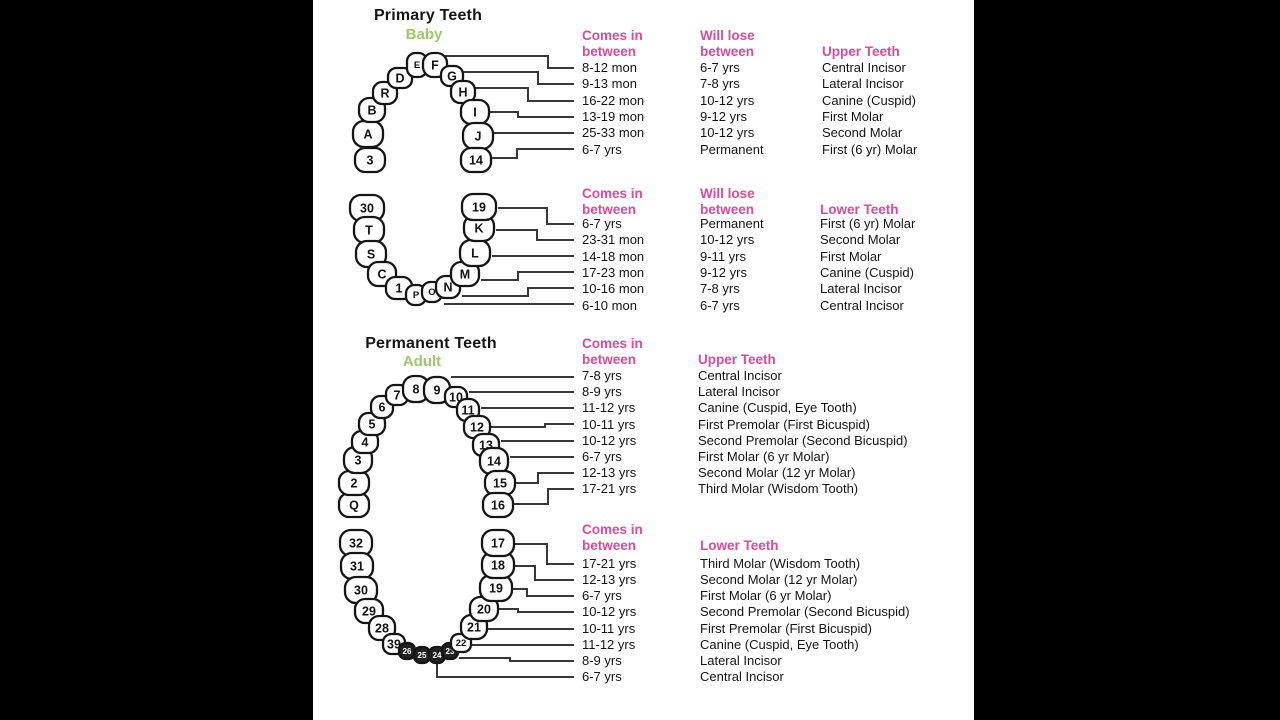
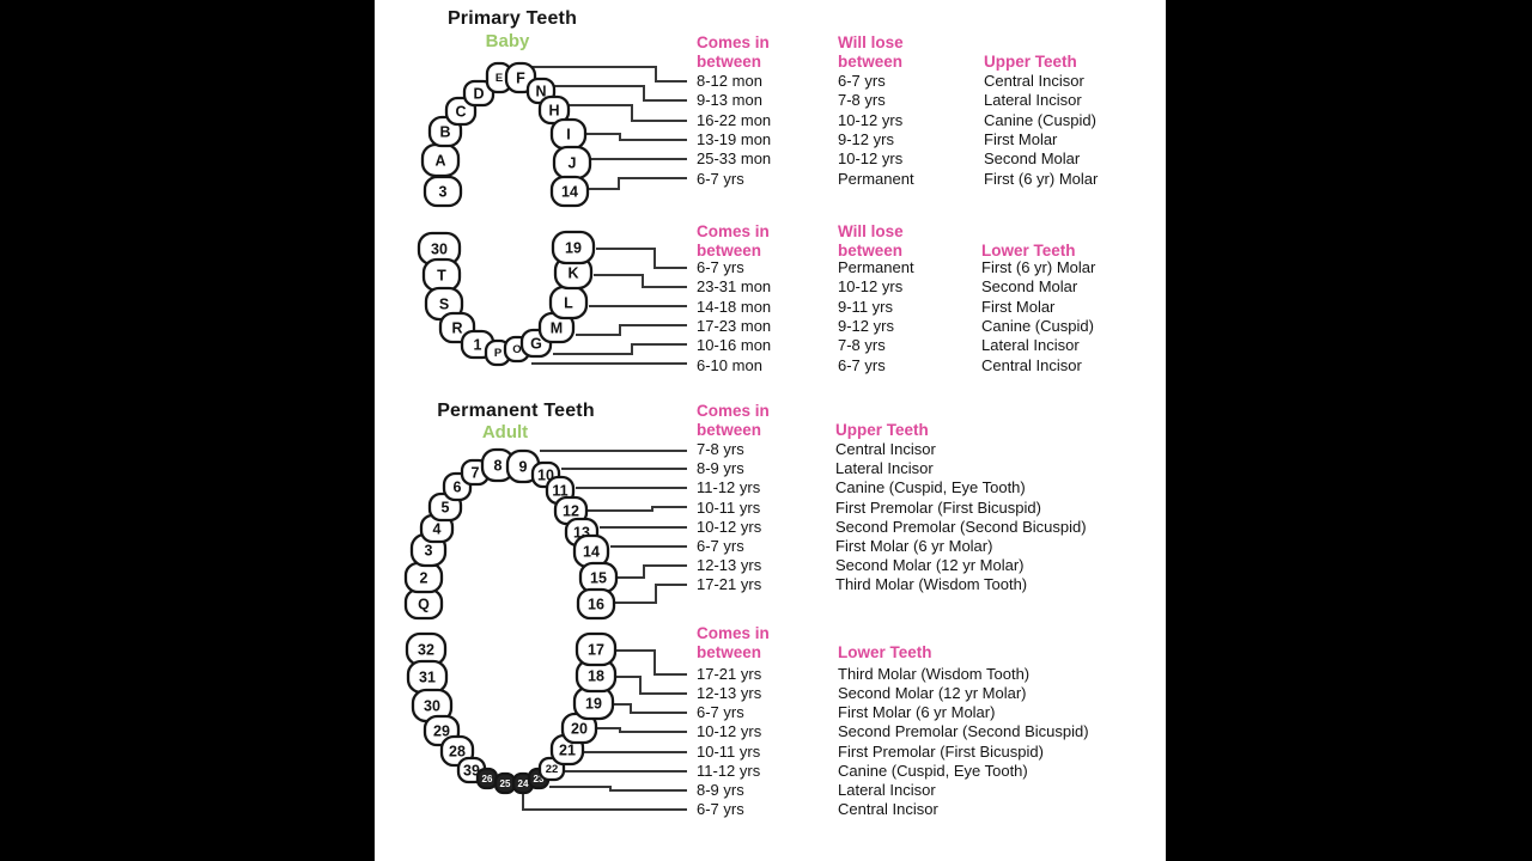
  3
  A
  B
- R
+ C
  D
  E
  F
- G
+ N
  H
  I
  J
  14
  30
  T
  S
- C
+ R
  1
  P
  O
- N
+ G
  M
  L
  K
  19
  Q
  2
  3
  4
  5
  6
  7
  8
  9
  10
  11
  12
  13
  14
  15
  16
  32
  31
  30
  29
  28
  39
  26
  25
  24
  23
  22
  21
  20
  19
  18
  17
  Primary Teeth
  Baby
  Comes in
  between
  8-12 mon
  9-13 mon
  16-22 mon
  13-19 mon
  25-33 mon
  6-7 yrs
  Will lose
  between
  6-7 yrs
  7-8 yrs
  10-12 yrs
  9-12 yrs
  10-12 yrs
  Permanent
  Upper Teeth
  Central Incisor
  Lateral Incisor
  Canine (Cuspid)
  First Molar
  Second Molar
  First (6 yr) Molar
  Comes in
  between
  6-7 yrs
  23-31 mon
  14-18 mon
  17-23 mon
  10-16 mon
  6-10 mon
  Will lose
  between
  Permanent
  10-12 yrs
  9-11 yrs
  9-12 yrs
  7-8 yrs
  6-7 yrs
  Lower Teeth
  First (6 yr) Molar
  Second Molar
  First Molar
  Canine (Cuspid)
  Lateral Incisor
  Central Incisor
  Permanent Teeth
  Adult
  Comes in
  between
  7-8 yrs
  8-9 yrs
  11-12 yrs
  10-11 yrs
  10-12 yrs
  6-7 yrs
  12-13 yrs
  17-21 yrs
  Upper Teeth
  Central Incisor
  Lateral Incisor
  Canine (Cuspid, Eye Tooth)
  First Premolar (First Bicuspid)
  Second Premolar (Second Bicuspid)
  First Molar (6 yr Molar)
  Second Molar (12 yr Molar)
  Third Molar (Wisdom Tooth)
  Comes in
  between
  17-21 yrs
  12-13 yrs
  6-7 yrs
  10-12 yrs
  10-11 yrs
  11-12 yrs
  8-9 yrs
  6-7 yrs
  Lower Teeth
  Third Molar (Wisdom Tooth)
  Second Molar (12 yr Molar)
  First Molar (6 yr Molar)
  Second Premolar (Second Bicuspid)
  First Premolar (First Bicuspid)
  Canine (Cuspid, Eye Tooth)
  Lateral Incisor
  Central Incisor
